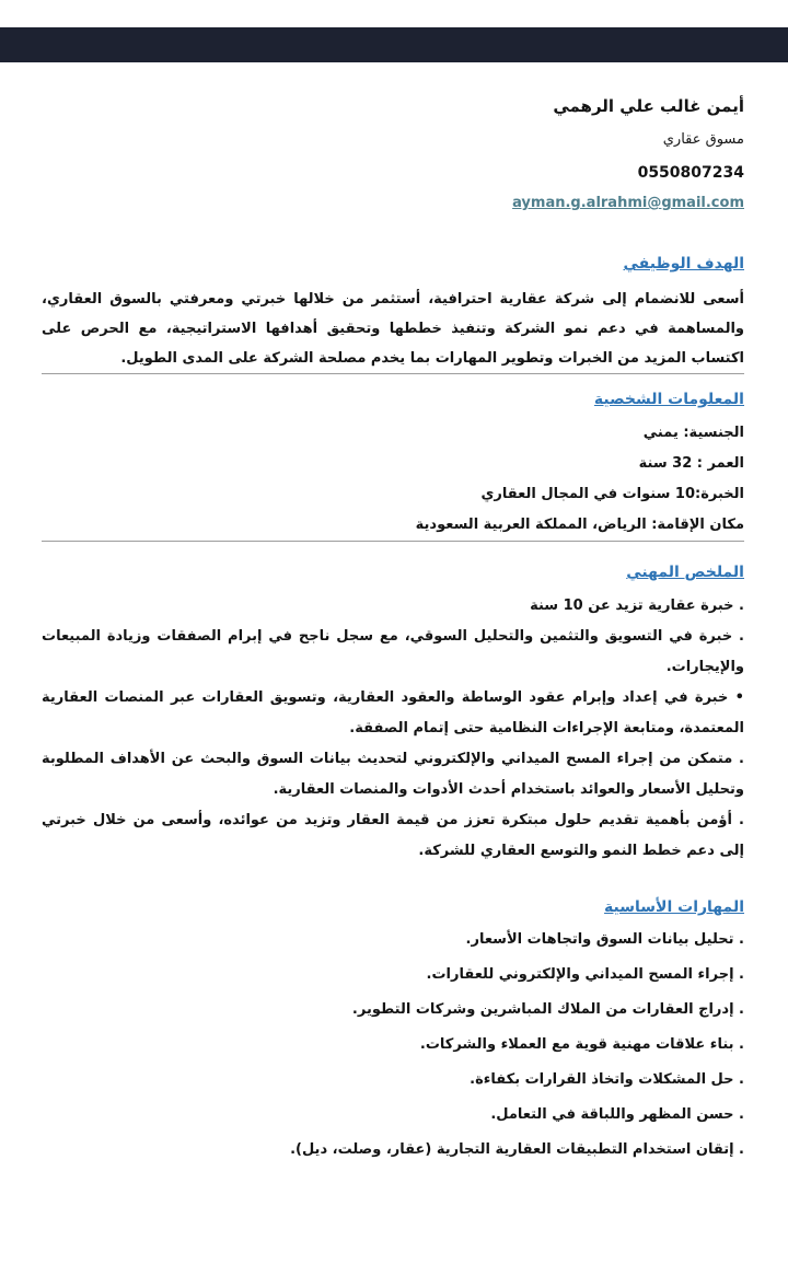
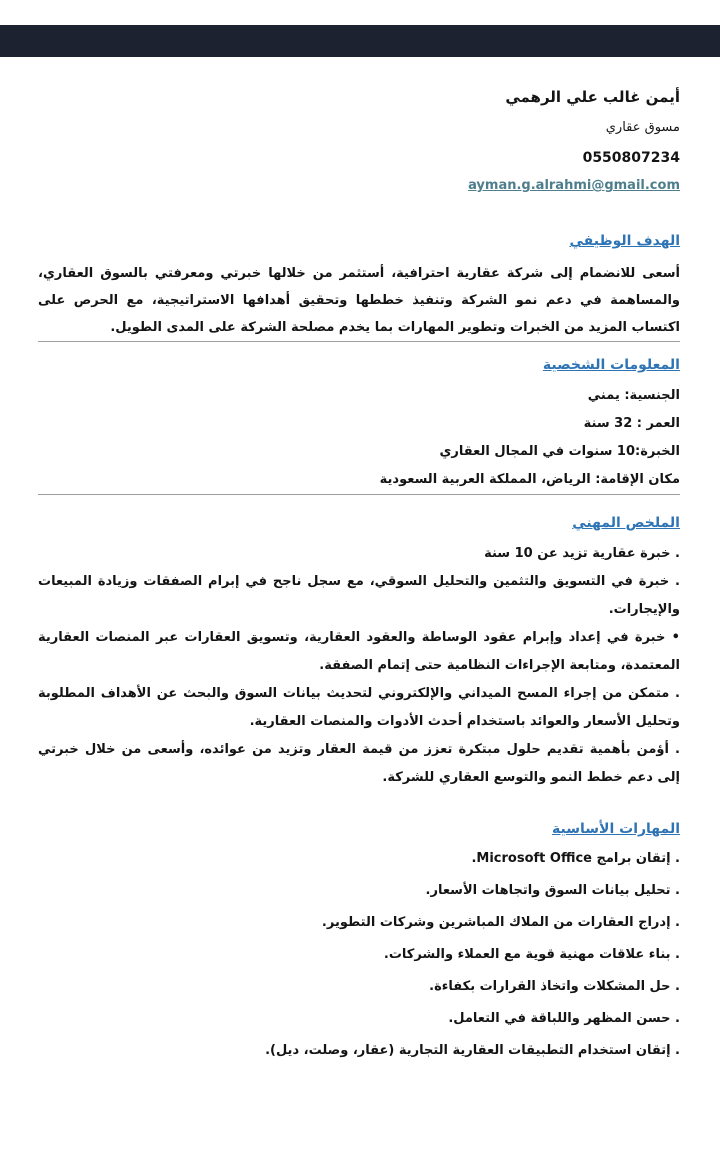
  أيمن غالب علي الرهمي
  مسوق عقاري
  0550807234
  ayman.g.alrahmi@gmail.com
  الهدف الوظيفي
  أسعى للانضمام إلى شركة عقارية احترافية، أستثمر من خلالها خبرتي ومعرفتي بالسوق العقاري، والمساهمة في دعم نمو الشركة وتنفيذ خططها وتحقيق أهدافها الاستراتيجية، مع الحرص على اكتساب المزيد من الخبرات وتطوير المهارات بما يخدم مصلحة الشركة على المدى الطويل.
  المعلومات الشخصية
  الجنسية: يمني
  العمر : 32 سنة
  الخبرة:10 سنوات في المجال العقاري
  مكان الإقامة: الرياض، المملكة العربية السعودية
  الملخص المهني
  . خبرة عقارية تزيد عن 10 سنة
  . خبرة في التسويق والتثمين والتحليل السوقي، مع سجل ناجح في إبرام الصفقات وزيادة المبيعات والإيجارات.
  • خبرة في إعداد وإبرام عقود الوساطة والعقود العقارية، وتسويق العقارات عبر المنصات العقارية المعتمدة، ومتابعة الإجراءات النظامية حتى إتمام الصفقة.
  . متمكن من إجراء المسح الميداني والإلكتروني لتحديث بيانات السوق والبحث عن الأهداف المطلوبة وتحليل الأسعار والعوائد باستخدام أحدث الأدوات والمنصات العقارية.
  . أؤمن بأهمية تقديم حلول مبتكرة تعزز من قيمة العقار وتزيد من عوائده، وأسعى من خلال خبرتي إلى دعم خطط النمو والتوسع العقاري للشركة.
  المهارات الأساسية
+ . إتقان برامج Microsoft Office.
  . تحليل بيانات السوق واتجاهات الأسعار.
- . إجراء المسح الميداني والإلكتروني للعقارات.
  . إدراج العقارات من الملاك المباشرين وشركات التطوير.
  . بناء علاقات مهنية قوية مع العملاء والشركات.
  . حل المشكلات واتخاذ القرارات بكفاءة.
  . حسن المظهر واللباقة في التعامل.
  . إتقان استخدام التطبيقات العقارية التجارية (عقار، وصلت، ديل).
